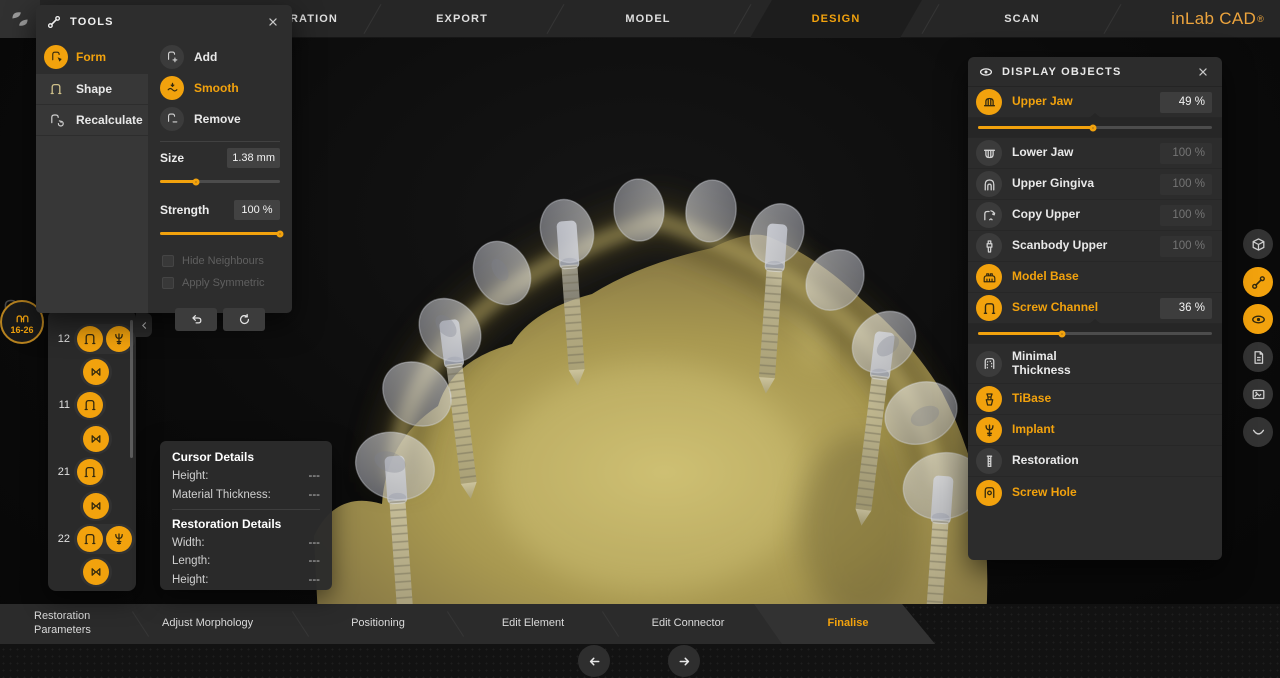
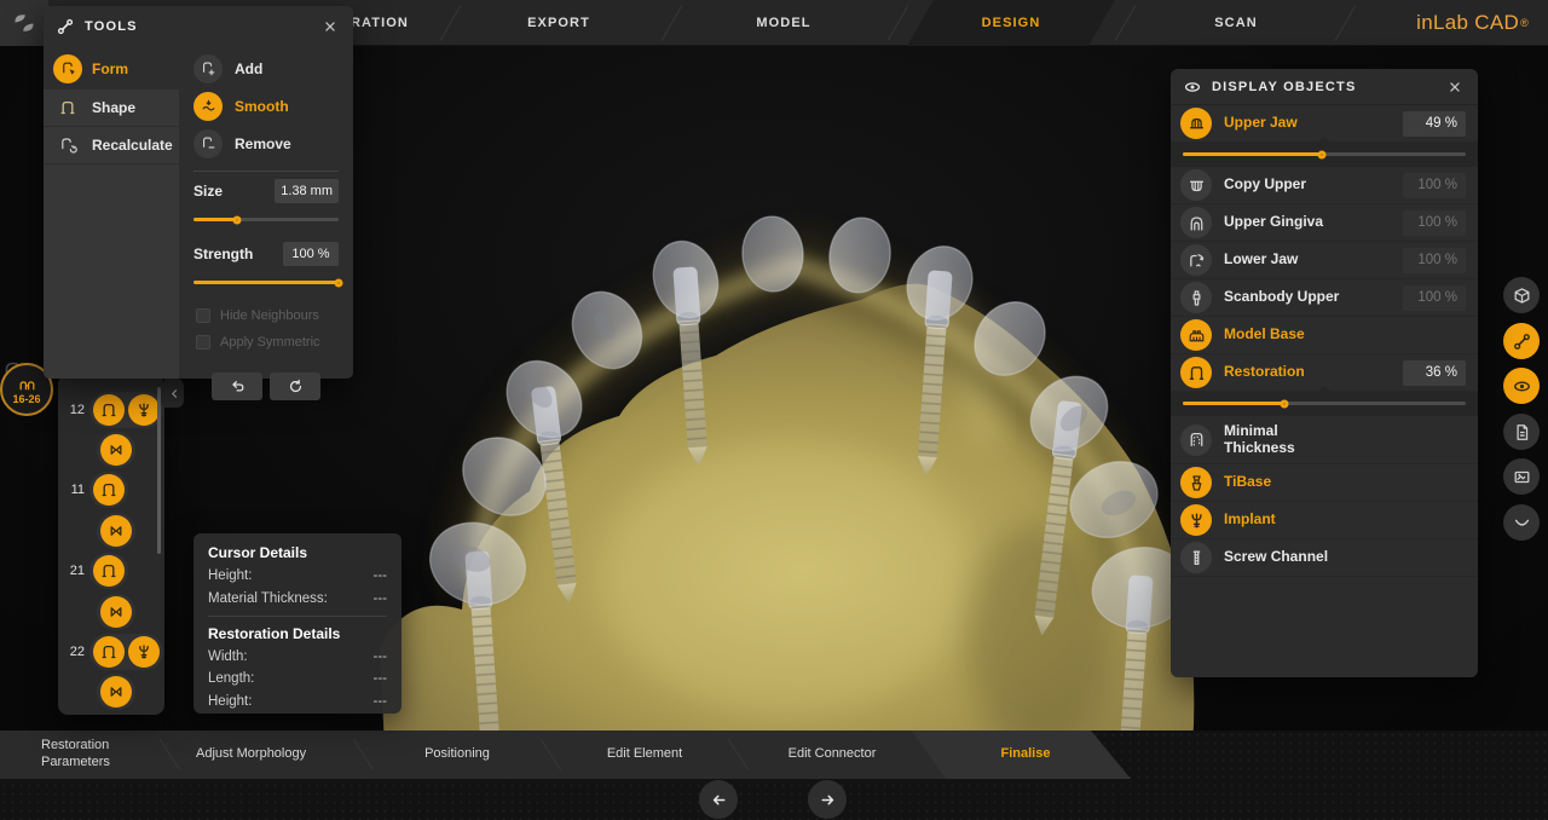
  EXPORT
  MODEL
  DESIGN
  SCAN
  inLab CAD
  ®
  TOOLS
  Form
  Shape
  Recalculate
  Add
  Smooth
  Remove
  Size
  1.38 mm
  Strength
  100 %
  Hide Neighbours
  Apply Symmetric
  12
  11
  21
  22
  16-26
  Cursor Details
  Height:
  ---
  Material Thickness:
  ---
  Restoration Details
  Width:
  ---
  Length:
  ---
  Height:
  ---
  DISPLAY OBJECTS
  Upper Jaw
  49 %
- Lower Jaw
+ Copy Upper
  100 %
  Upper Gingiva
  100 %
- Copy Upper
+ Lower Jaw
  100 %
  Scanbody Upper
  100 %
  Model Base
- Screw Channel
+ Restoration
  36 %
  Minimal Thickness
  TiBase
  Implant
- Restoration
+ Screw Channel
- Screw Hole
  Restoration Parameters
  Adjust Morphology
  Positioning
  Edit Element
  Edit Connector
  Finalise
